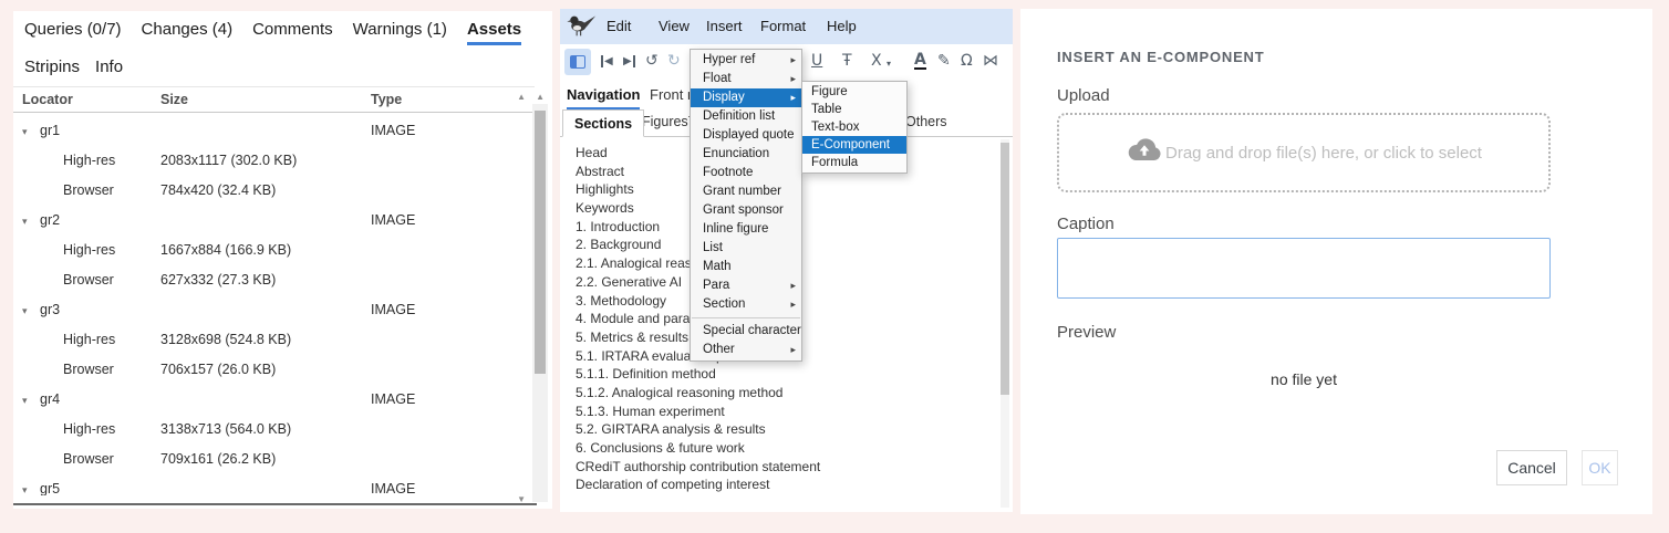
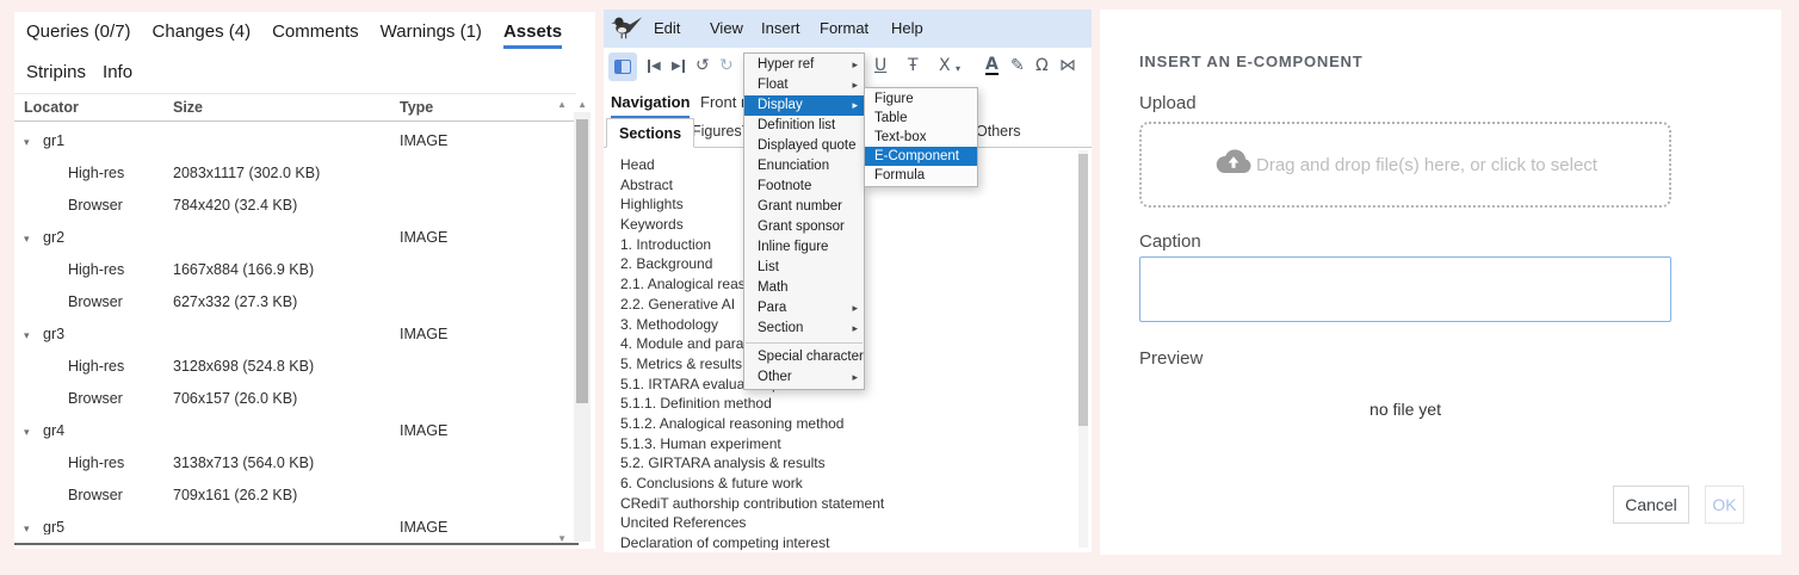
  Queries (0/7)
  Changes (4)
  Comments
  Warnings (1)
  Assets
  Stripins
  Info
  Locator
  Size
  Type
  ▾ gr1
  IMAGE
  High-res
  2083x1117 (302.0 KB)
  Browser
  784x420 (32.4 KB)
  ▾ gr2
  IMAGE
  High-res
  1667x884 (166.9 KB)
  Browser
  627x332 (27.3 KB)
  ▾ gr3
  IMAGE
  High-res
  3128x698 (524.8 KB)
  Browser
  706x157 (26.0 KB)
  ▾ gr4
  IMAGE
  High-res
  3138x713 (564.0 KB)
  Browser
  709x161 (26.2 KB)
  ▾ gr5
  IMAGE
  ▲
  ▲
  ▼
  Edit
  View
  Insert
  Format
  Help
  ◀
  ▶
  ↺
  ↻
  U
  Ŧ
  X
  ▾
  A
  ✎
  Ω
  ⋈
  Navigation
  Sections
  Figures
  Others
  Head
  Abstract
  Highlights
  Keywords
  1. Introduction
  2. Background
  2.1. Analogical reas
  2.2. Generative AI
  3. Methodology
  4. Module and para
  5. Metrics & results
  5.1.1. Definition method
  5.1.2. Analogical reasoning method
  5.1.3. Human experiment
  5.2. GIRTARA analysis & results
  6. Conclusions & future work
  CRediT authorship contribution statement
+ Uncited References
  Declaration of competing interest
  Hyper ref
  ▸
  Float
  ▸
  Display
  ▸
  Definition list
  Displayed quote
  Enunciation
  Footnote
  Grant number
  Grant sponsor
  Inline figure
  List
  Math
  Para
  ▸
  Section
  ▸
  Special character
  Other
  ▸
  Figure
  Table
  Text-box
  E-Component
  Formula
  INSERT AN E-COMPONENT
  Upload
  Drag and drop file(s) here, or click to select
  Caption
  Preview
  no file yet
  Cancel
  OK
